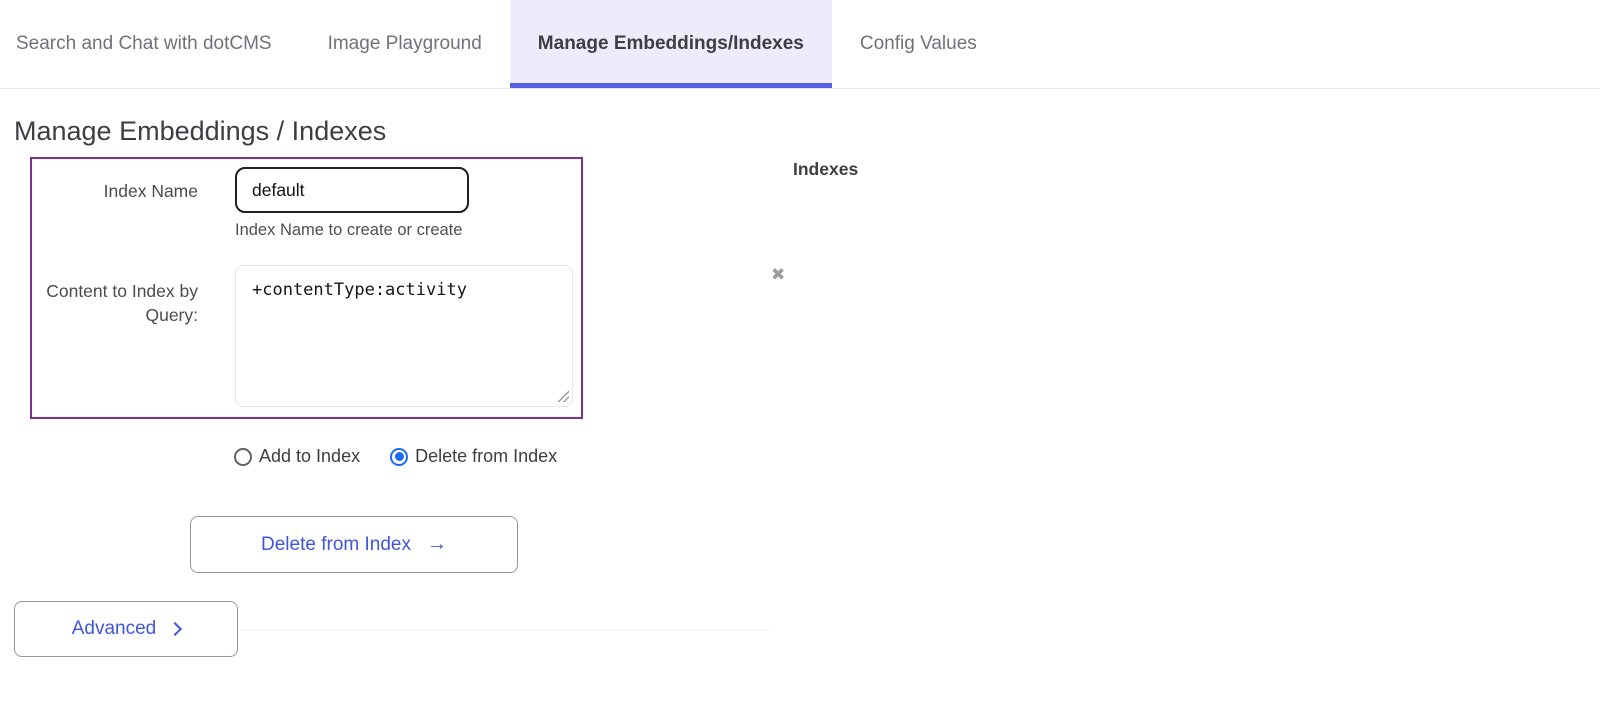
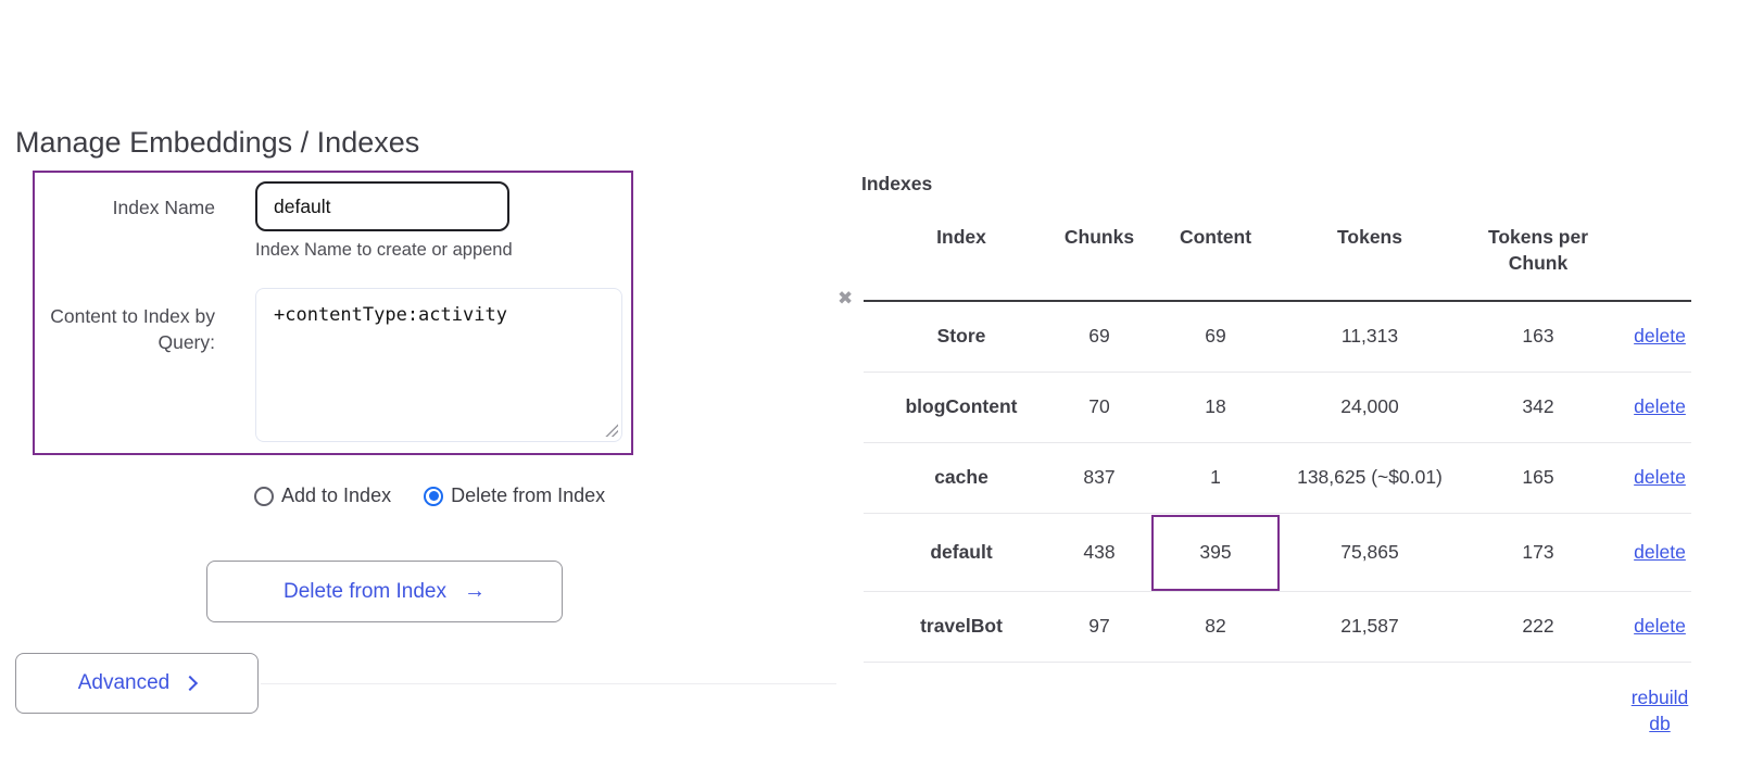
- Search and Chat with dotCMS
- Image Playground
- Manage Embeddings/Indexes
- Config Values
  Manage Embeddings / Indexes
  Index Name
  default
- Index Name to create or create
+ Index Name to create or append
  Content to Index by
  Query:
  +contentType:activity
  Add to Index
  Delete from Index
  Delete from Index
  →
  Advanced
  Indexes
  ✖
+ Index	Chunks	Content	Tokens	Tokens per Chunk
+ Store	69	69	11,313	163	delete
+ blogContent	70	18	24,000	342	delete
+ cache	837	1	138,625 (~$0.01)	165	delete
+ default	438	395	75,865	173	delete
+ travelBot	97	82	21,587	222	delete
+ 	rebuild db
